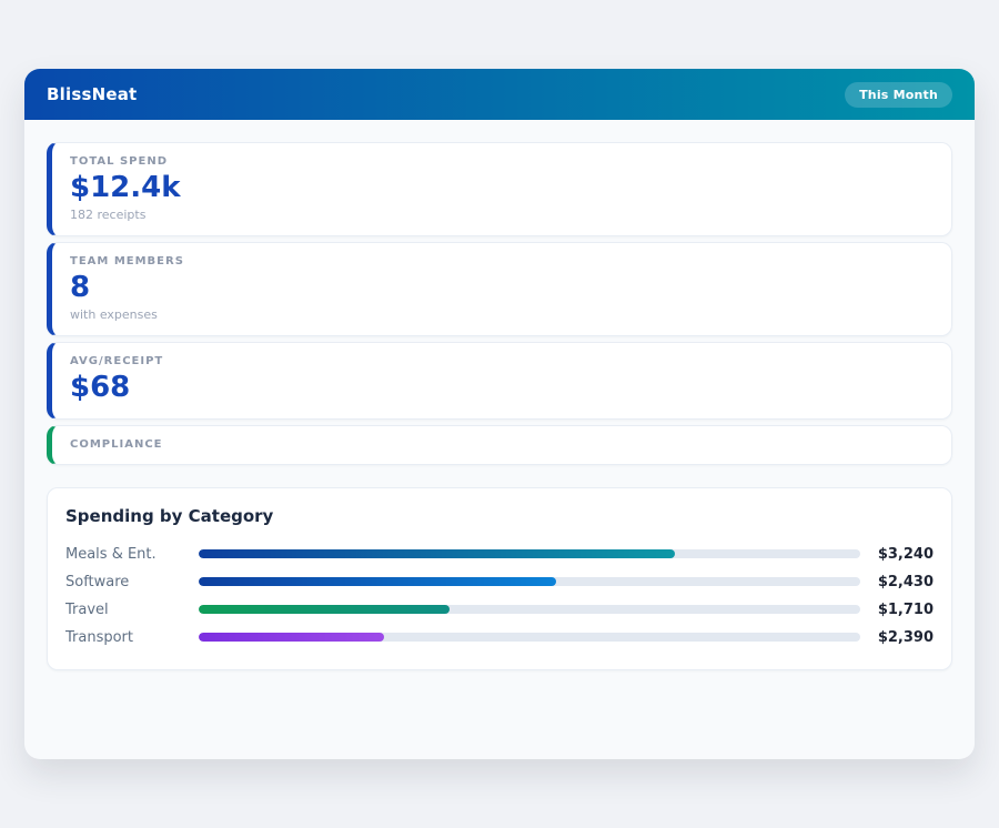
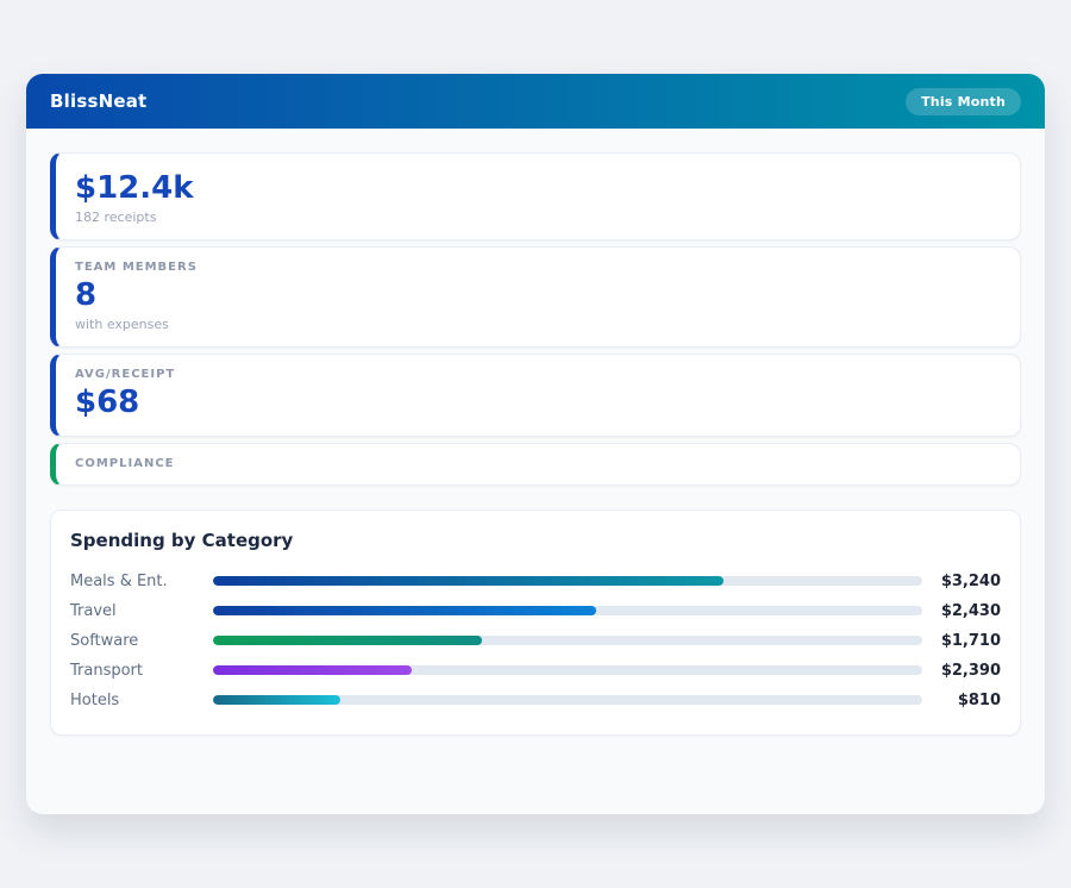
  BlissNeat
  This Month
- TOTAL SPEND
  $12.4k
  182 receipts
  TEAM MEMBERS
  8
  with expenses
  AVG/RECEIPT
  $68
  COMPLIANCE
  Spending by Category
  Meals & Ent.
  $3,240
- Software
+ Travel
  $2,430
- Travel
+ Software
  $1,710
  Transport
  $2,390
+ Hotels
+ $810
